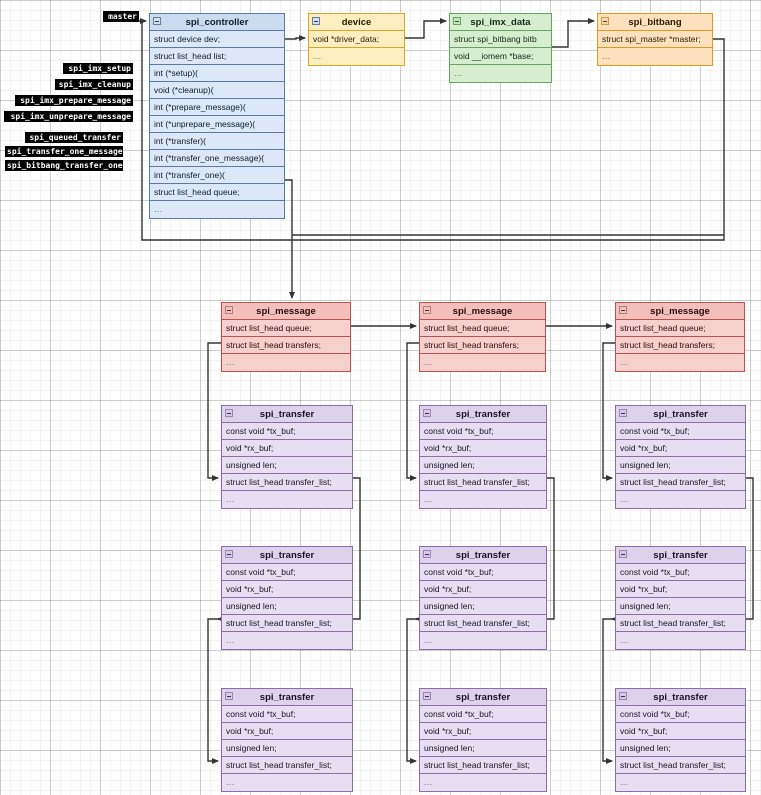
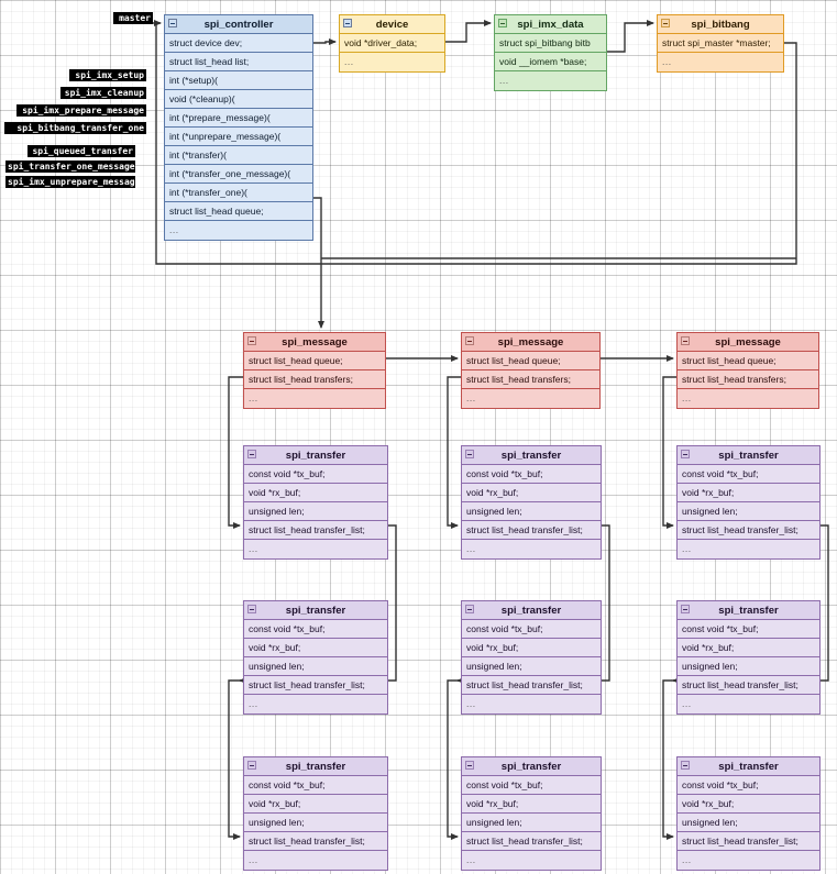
  master
  spi_imx_setup
  spi_imx_cleanup
  spi_imx_prepare_message
- spi_imx_unprepare_message
+ spi_bitbang_transfer_one
  spi_queued_transfer
  spi_transfer_one_message
- spi_bitbang_transfer_one
+ spi_imx_unprepare_message
  spi_controller
  struct device dev;
  struct list_head list;
  int (*setup)(
  void (*cleanup)(
  int (*prepare_message)(
  int (*unprepare_message)(
  int (*transfer)(
  int (*transfer_one_message)(
  int (*transfer_one)(
  struct list_head queue;
  ...
  device
  void *driver_data;
  ...
  spi_imx_data
  struct spi_bitbang bitb
  void __iomem *base;
  ...
  spi_bitbang
  struct spi_master *master;
  ...
  spi_message
  struct list_head queue;
  struct list_head transfers;
  ...
  spi_message
  struct list_head queue;
  struct list_head transfers;
  ...
  spi_message
  struct list_head queue;
  struct list_head transfers;
  ...
  spi_transfer
  const void *tx_buf;
  void *rx_buf;
  unsigned len;
  struct list_head transfer_list;
  ...
  spi_transfer
  const void *tx_buf;
  void *rx_buf;
  unsigned len;
  struct list_head transfer_list;
  ...
  spi_transfer
  const void *tx_buf;
  void *rx_buf;
  unsigned len;
  struct list_head transfer_list;
  ...
  spi_transfer
  const void *tx_buf;
  void *rx_buf;
  unsigned len;
  struct list_head transfer_list;
  ...
  spi_transfer
  const void *tx_buf;
  void *rx_buf;
  unsigned len;
  struct list_head transfer_list;
  ...
  spi_transfer
  const void *tx_buf;
  void *rx_buf;
  unsigned len;
  struct list_head transfer_list;
  ...
  spi_transfer
  const void *tx_buf;
  void *rx_buf;
  unsigned len;
  struct list_head transfer_list;
  ...
  spi_transfer
  const void *tx_buf;
  void *rx_buf;
  unsigned len;
  struct list_head transfer_list;
  ...
  spi_transfer
  const void *tx_buf;
  void *rx_buf;
  unsigned len;
  struct list_head transfer_list;
  ...
